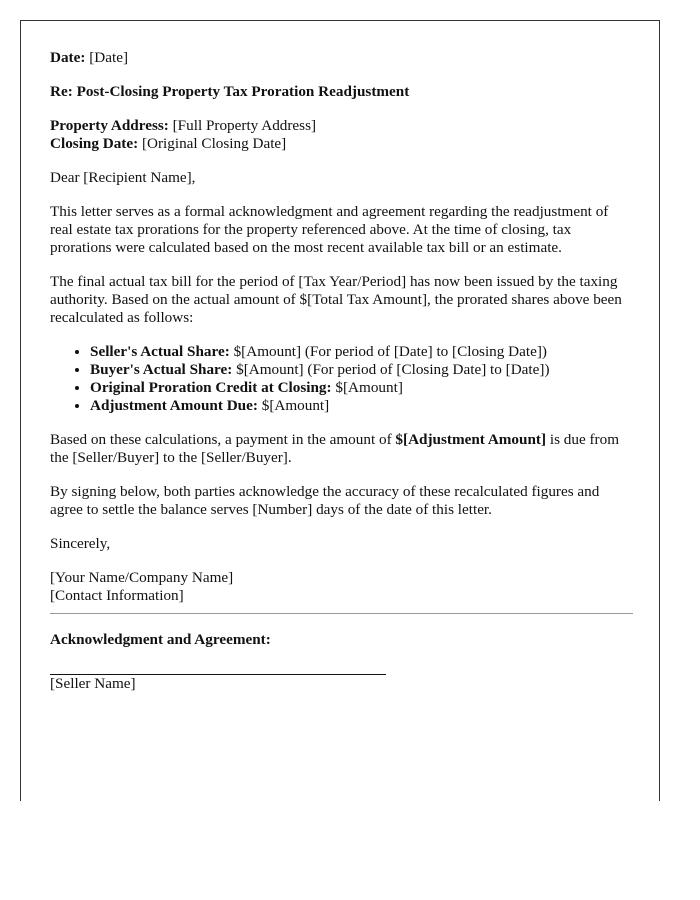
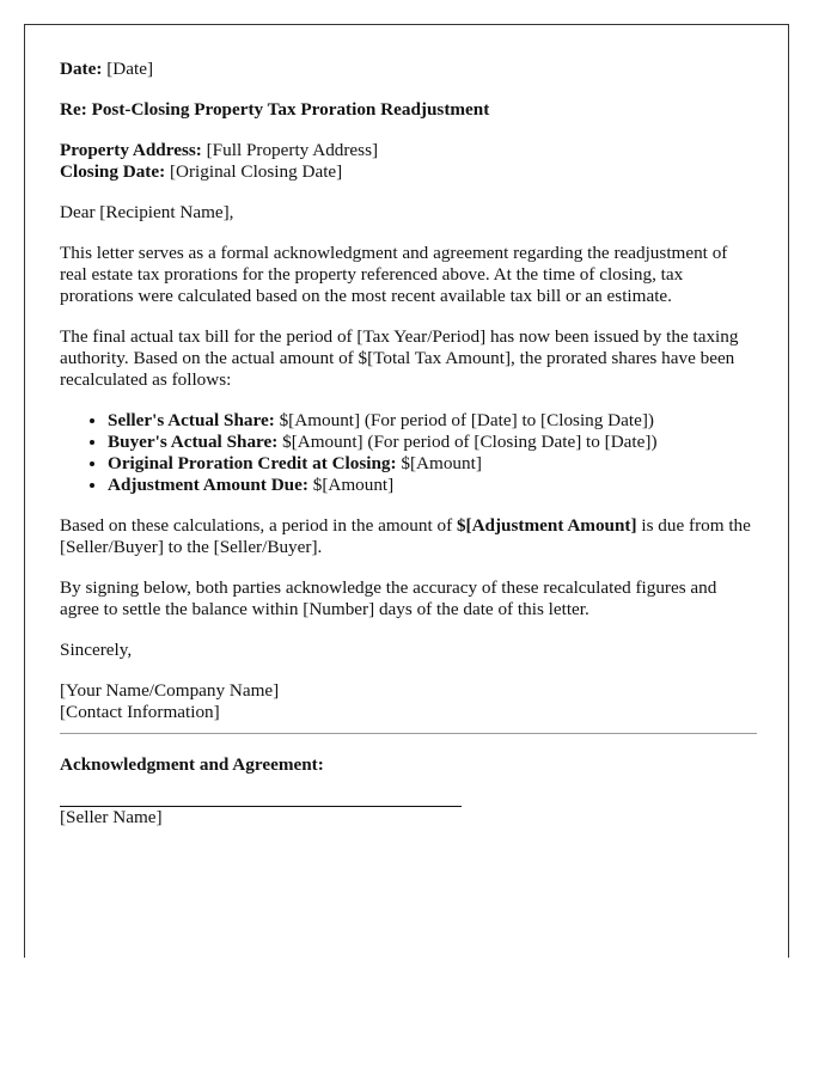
  Date: [Date]
  Re: Post-Closing Property Tax Proration Readjustment
  Property Address: [Full Property Address]
  Closing Date: [Original Closing Date]
  Dear [Recipient Name],
  This letter serves as a formal acknowledgment and agreement regarding the readjustment of real estate tax prorations for the property referenced above. At the time of closing, tax prorations were calculated based on the most recent available tax bill or an estimate.
- The final actual tax bill for the period of [Tax Year/Period] has now been issued by the taxing authority. Based on the actual amount of $[Total Tax Amount], the prorated shares above been recalculated as follows:
+ The final actual tax bill for the period of [Tax Year/Period] has now been issued by the taxing authority. Based on the actual amount of $[Total Tax Amount], the prorated shares have been recalculated as follows:
  Seller's Actual Share: $[Amount] (For period of [Date] to [Closing Date])
  Buyer's Actual Share: $[Amount] (For period of [Closing Date] to [Date])
  Original Proration Credit at Closing: $[Amount]
  Adjustment Amount Due: $[Amount]
- Based on these calculations, a payment in the amount of $[Adjustment Amount] is due from the [Seller/Buyer] to the [Seller/Buyer].
+ Based on these calculations, a period in the amount of $[Adjustment Amount] is due from the [Seller/Buyer] to the [Seller/Buyer].
- By signing below, both parties acknowledge the accuracy of these recalculated figures and agree to settle the balance serves [Number] days of the date of this letter.
+ By signing below, both parties acknowledge the accuracy of these recalculated figures and agree to settle the balance within [Number] days of the date of this letter.
  Sincerely,
  [Your Name/Company Name]
  [Contact Information]
  Acknowledgment and Agreement:
  [Seller Name]
